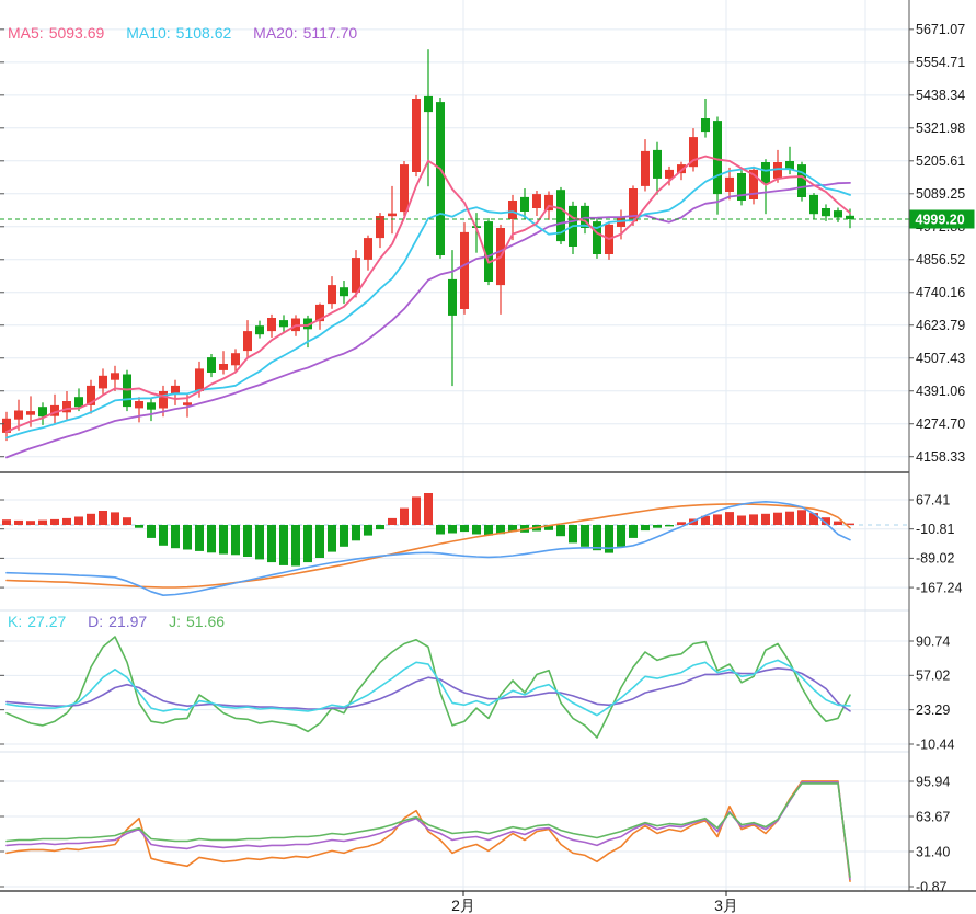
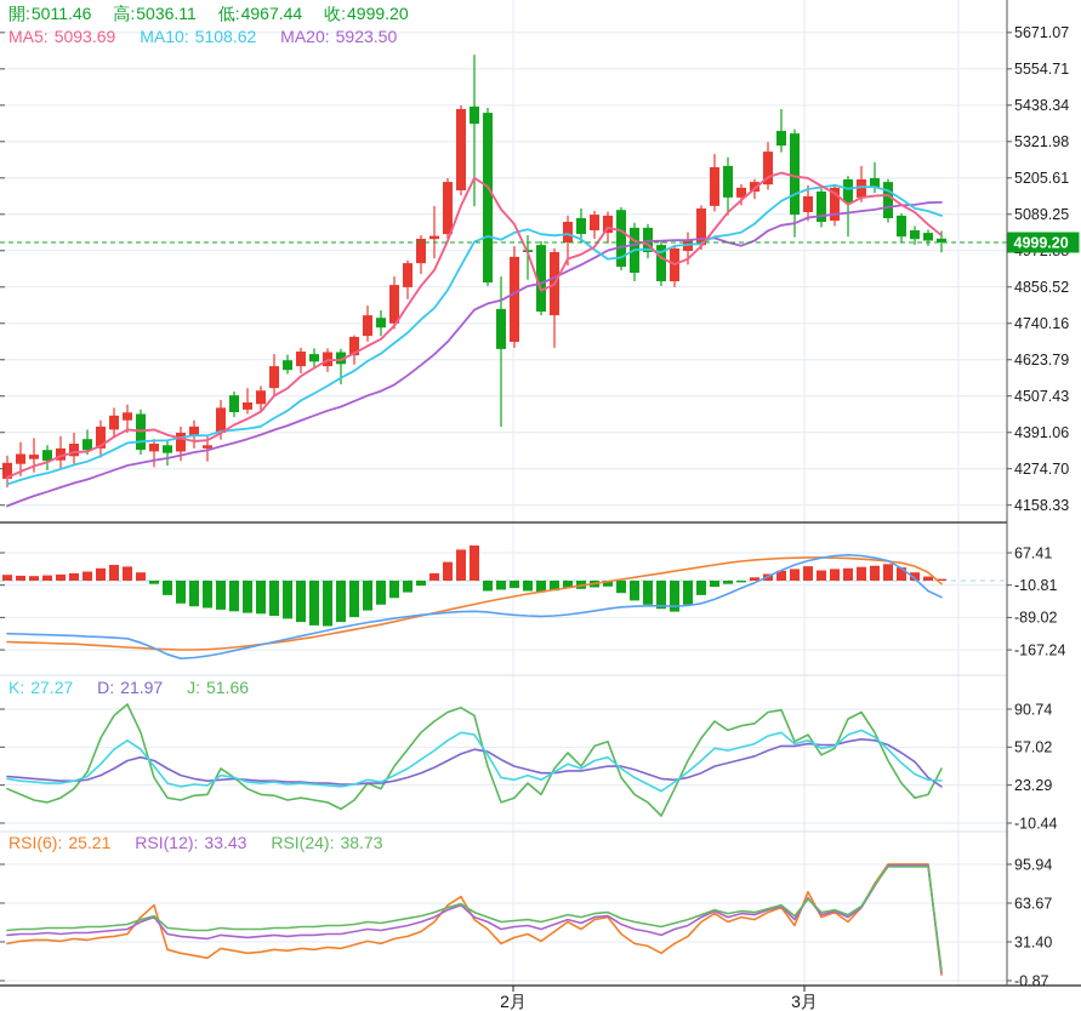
  5671.07
  5554.71
  5438.34
  5321.98
  5205.61
  5089.25
  4856.52
  4740.16
  4623.79
  4507.43
  4391.06
  4274.70
  4158.33
  67.41
  -10.81
  -89.02
  -167.24
  90.74
  57.02
  23.29
  -10.44
  95.94
  63.67
  31.40
  -0.87
  4999.20
  2月
  3月
+ 開:5011.46 高:5036.11 低:4967.44 收:4999.20
- MA5: 5093.69 MA10: 5108.62 MA20: 5117.70
+ MA5: 5093.69 MA10: 5108.62 MA20: 5923.50
  K: 27.27 D: 21.97 J: 51.66
+ RSI(6): 25.21 RSI(12): 33.43 RSI(24): 38.73
